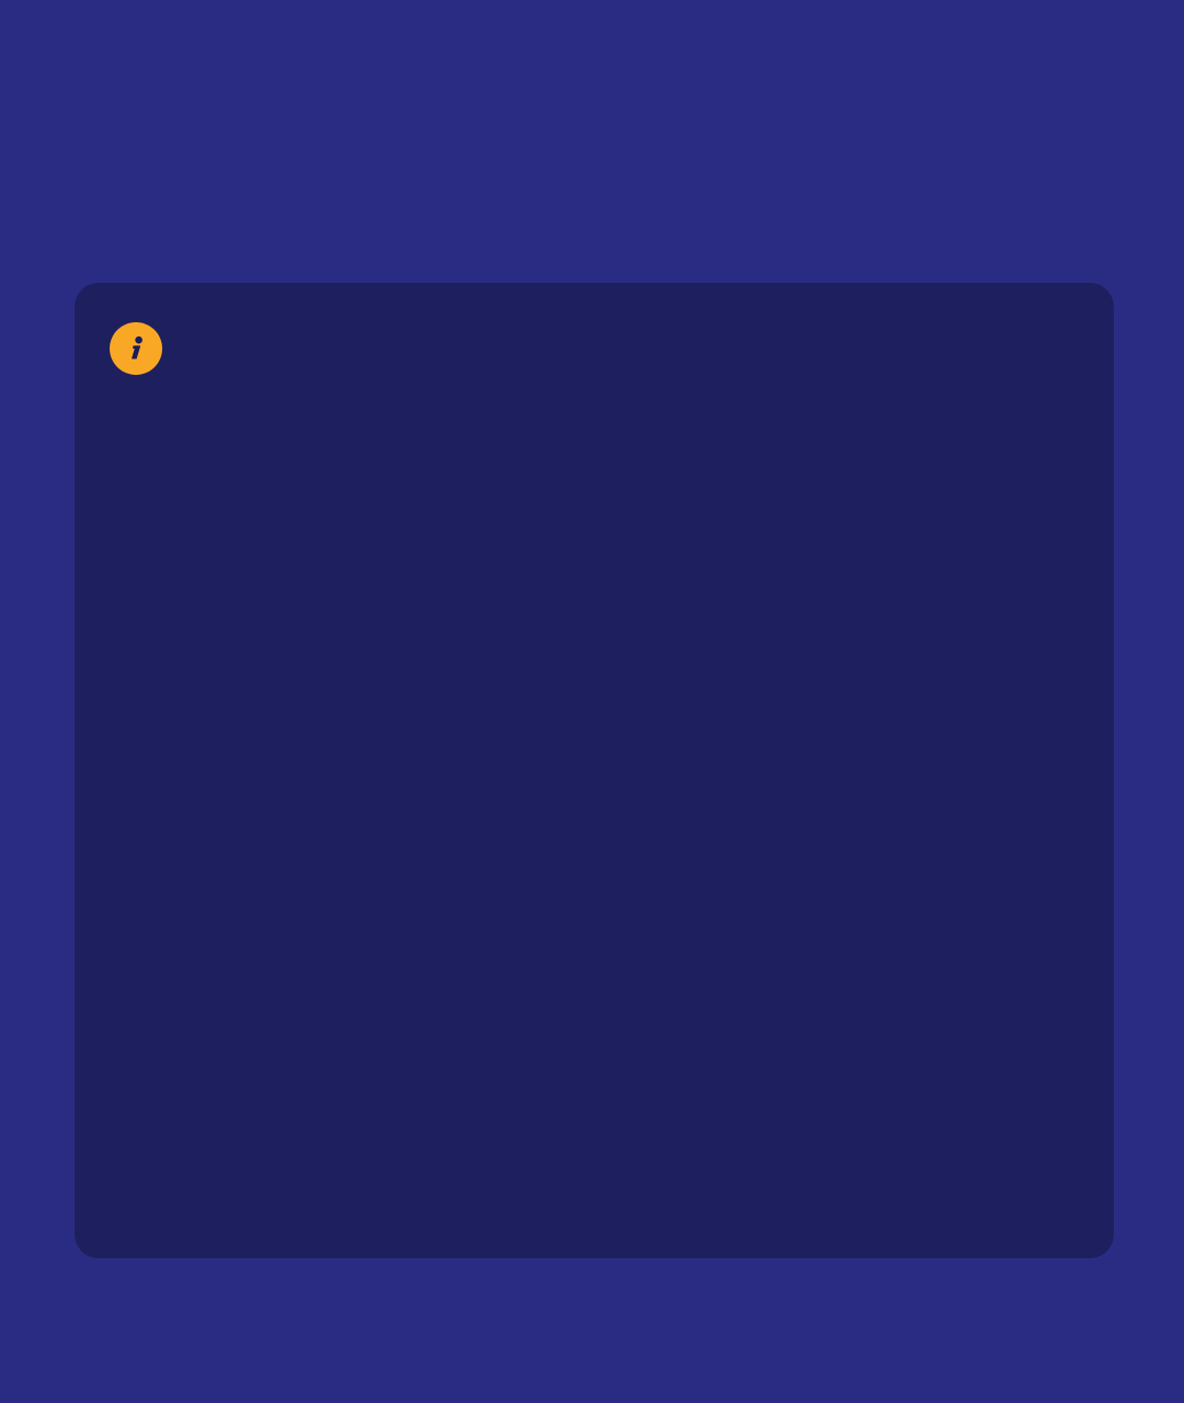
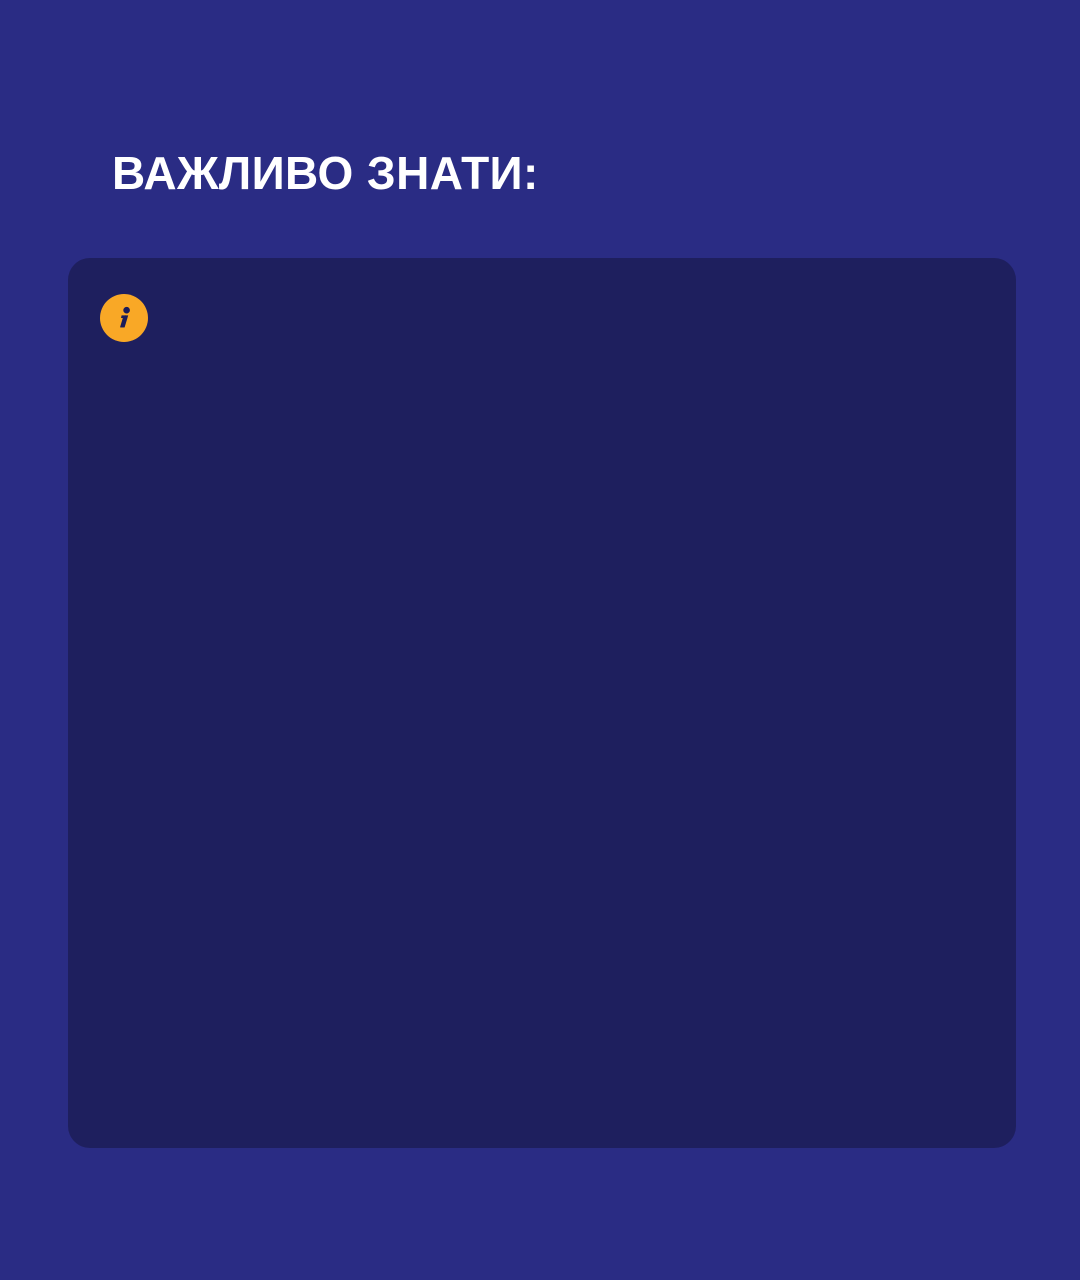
+ ВАЖЛИВО ЗНАТИ:
